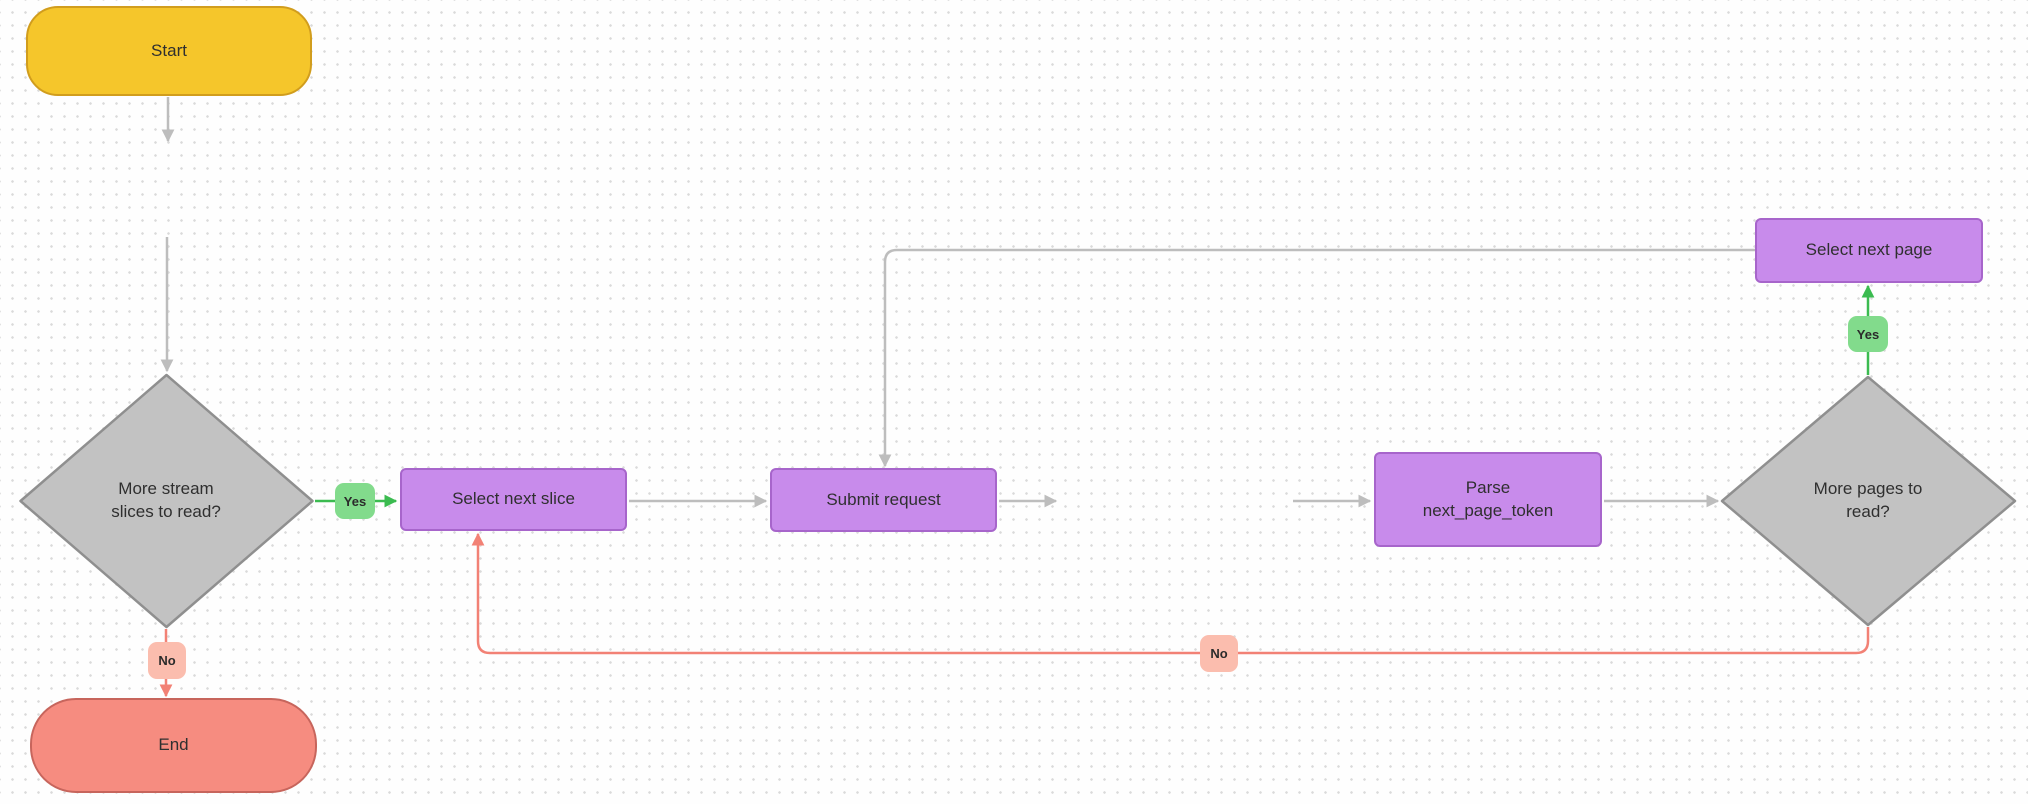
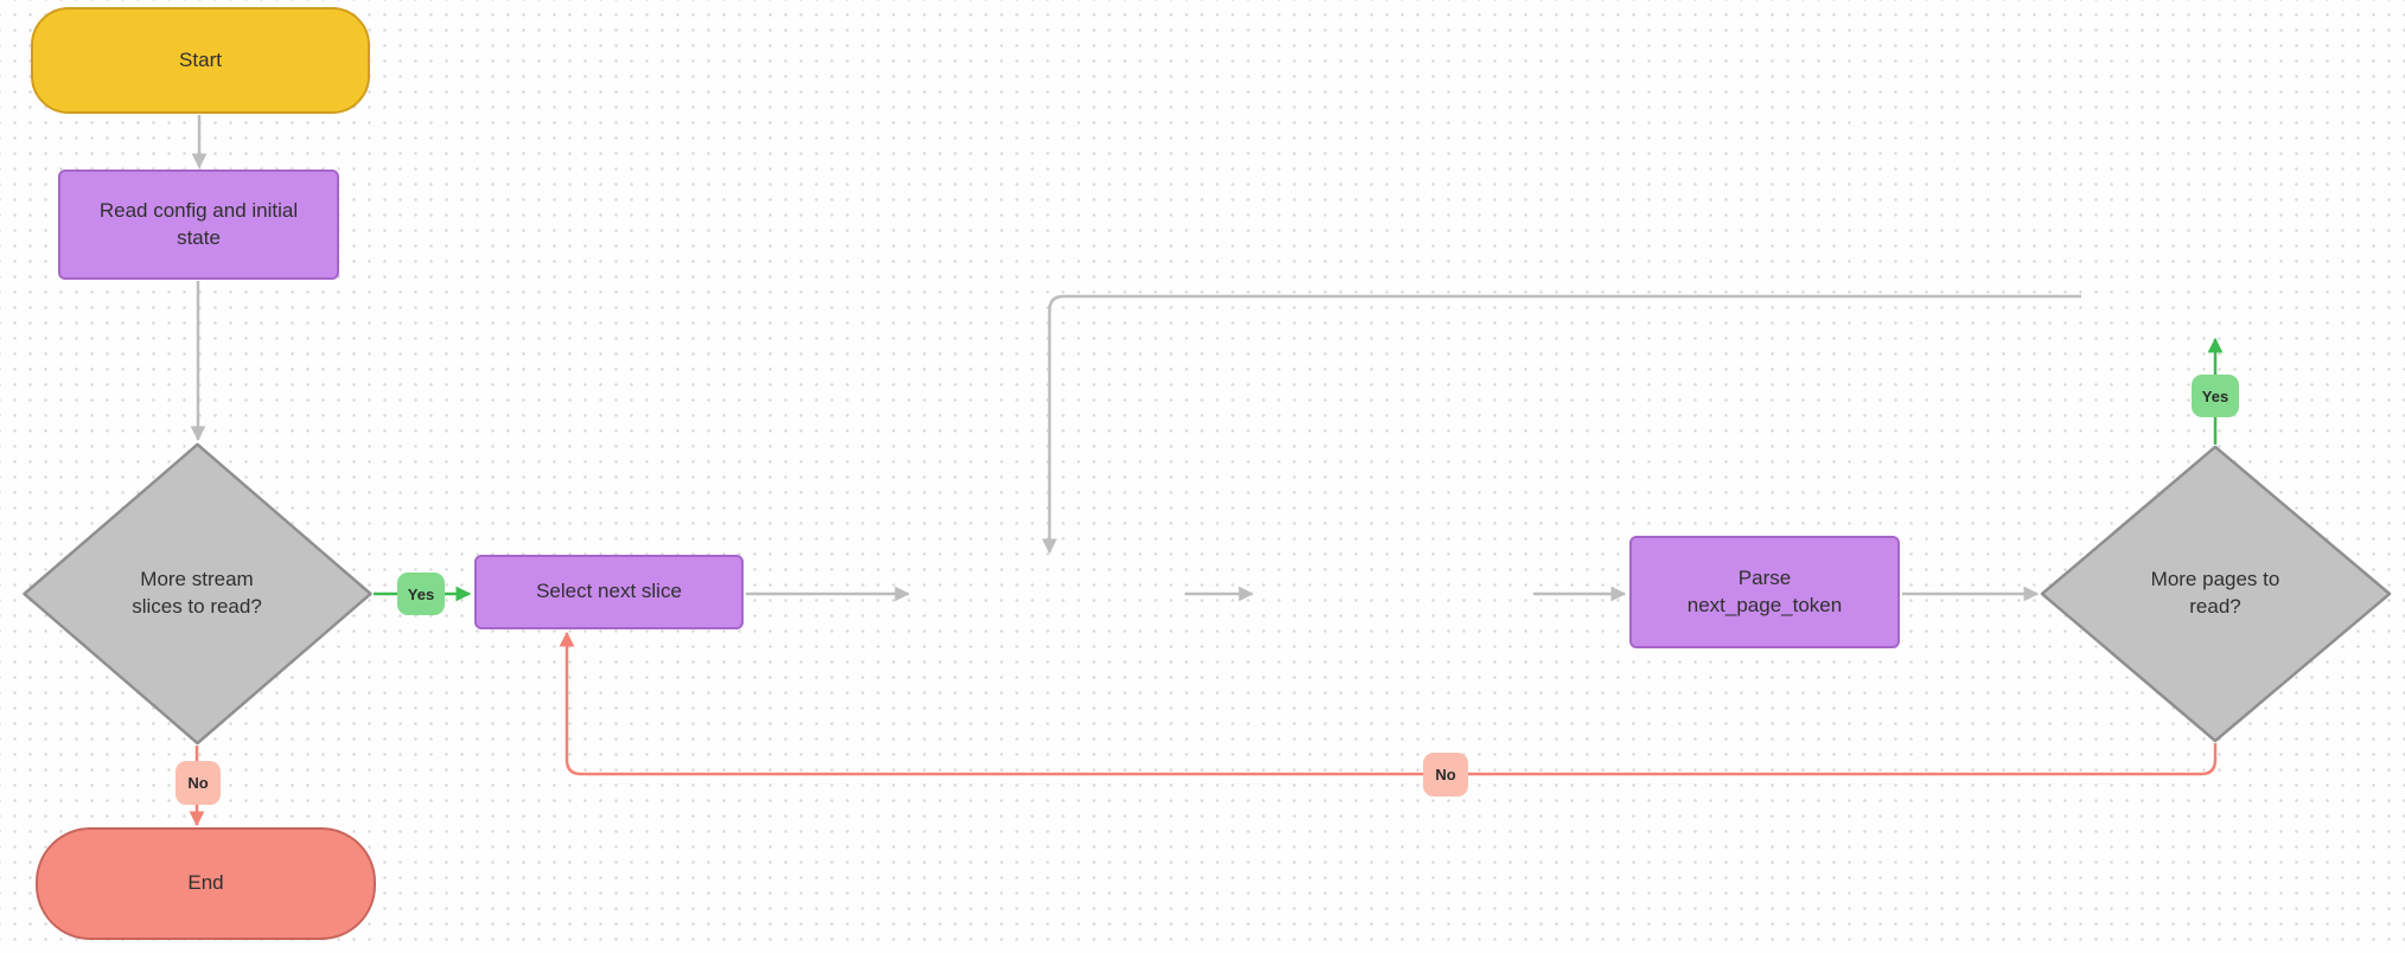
  Start
+ Read config and initial
+ state
  More stream
  slices to read?
  Select next slice
- Submit request
  Parse
  next_page_token
  More pages to
  read?
- Select next page
  End
  Yes
  No
  Yes
  No
